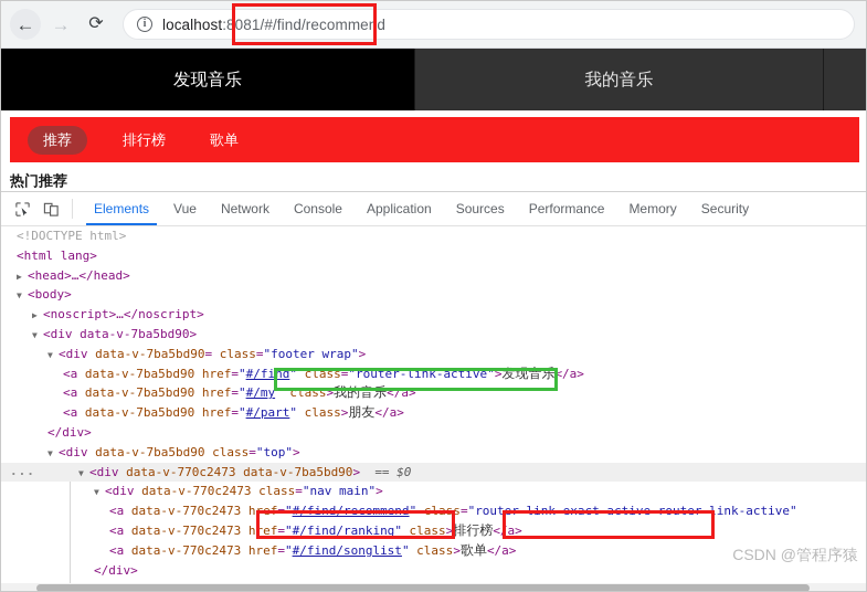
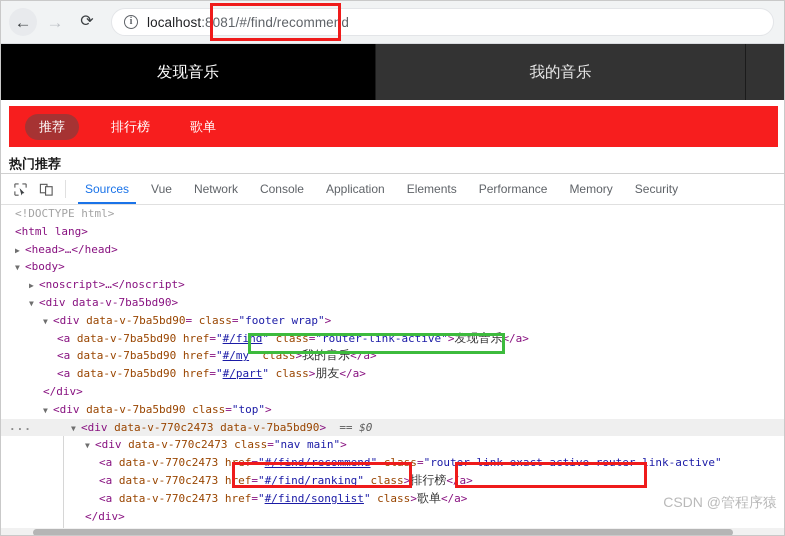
  ←
  →
  ⟳
  i
  localhost:8081/#/find/recommend
  发现音乐
  我的音乐
  推荐
  排行榜
  歌单
  热门推荐
- Elements
+ Sources
  Vue
  Network
  Console
  Application
- Sources
+ Elements
  Performance
  Memory
  Security
  <!DOCTYPE html>
  <html lang>
  ▶ <head>…</head>
  ▼ <body>
  ▶ <noscript>…</noscript>
  ▼ <div data-v-7ba5bd90>
  ▼ <div data-v-7ba5bd90= class="footer wrap">
  <a data-v-7ba5bd90 href="#/find" class="router-link-active">发现音乐</a>
  <a data-v-7ba5bd90 href="#/my" class>我的音乐</a>
  <a data-v-7ba5bd90 href="#/part" class>朋友</a>
  </div>
  ▼ <div data-v-7ba5bd90 class="top">
  ...
  ▼ <div data-v-770c2473 data-v-7ba5bd90> == $0
  ▼ <div data-v-770c2473 class="nav main">
  <a data-v-770c2473 href="#/find/recommend" class="router-link-exact-active router-link-active"
  <a data-v-770c2473 href="#/find/ranking" class>排行榜</a>
  <a data-v-770c2473 href="#/find/songlist" class>歌单</a>
  </div>
  CSDN @管程序猿
